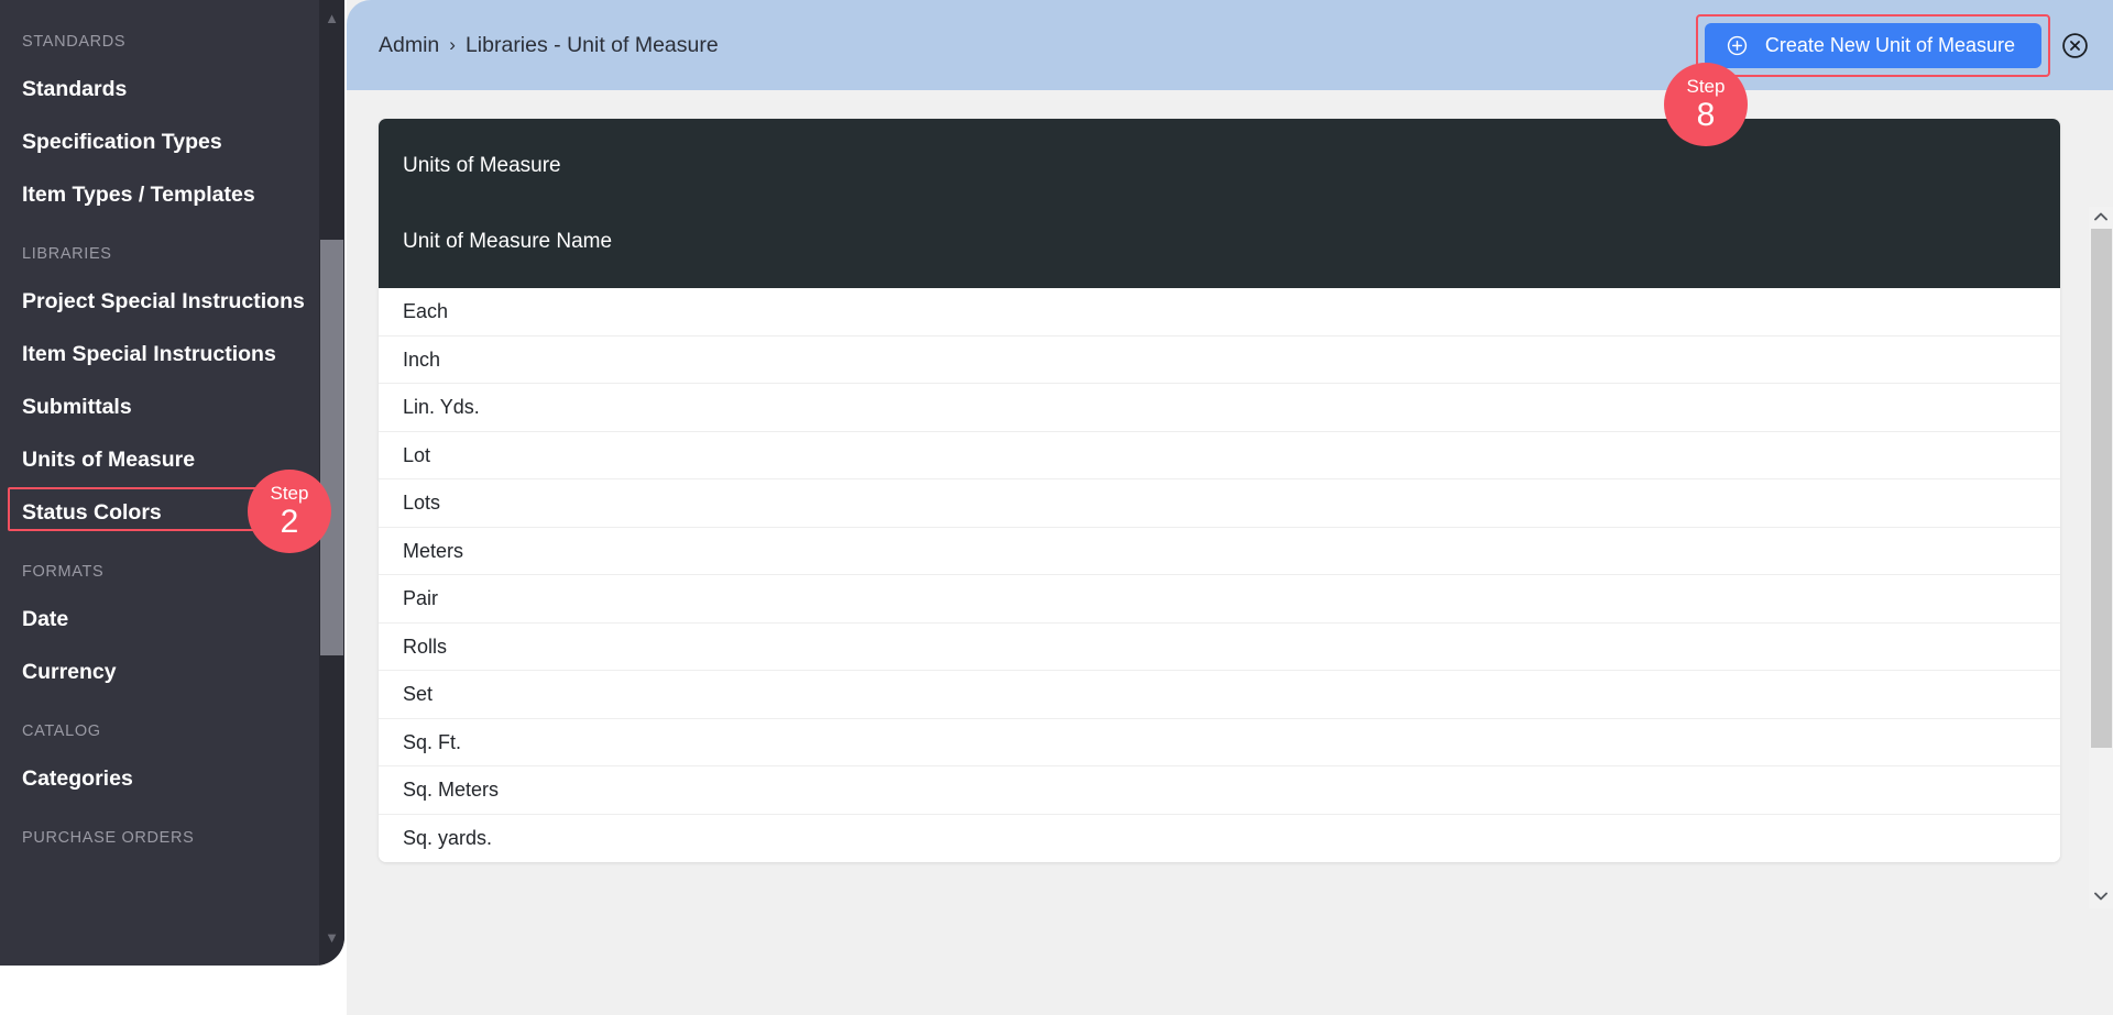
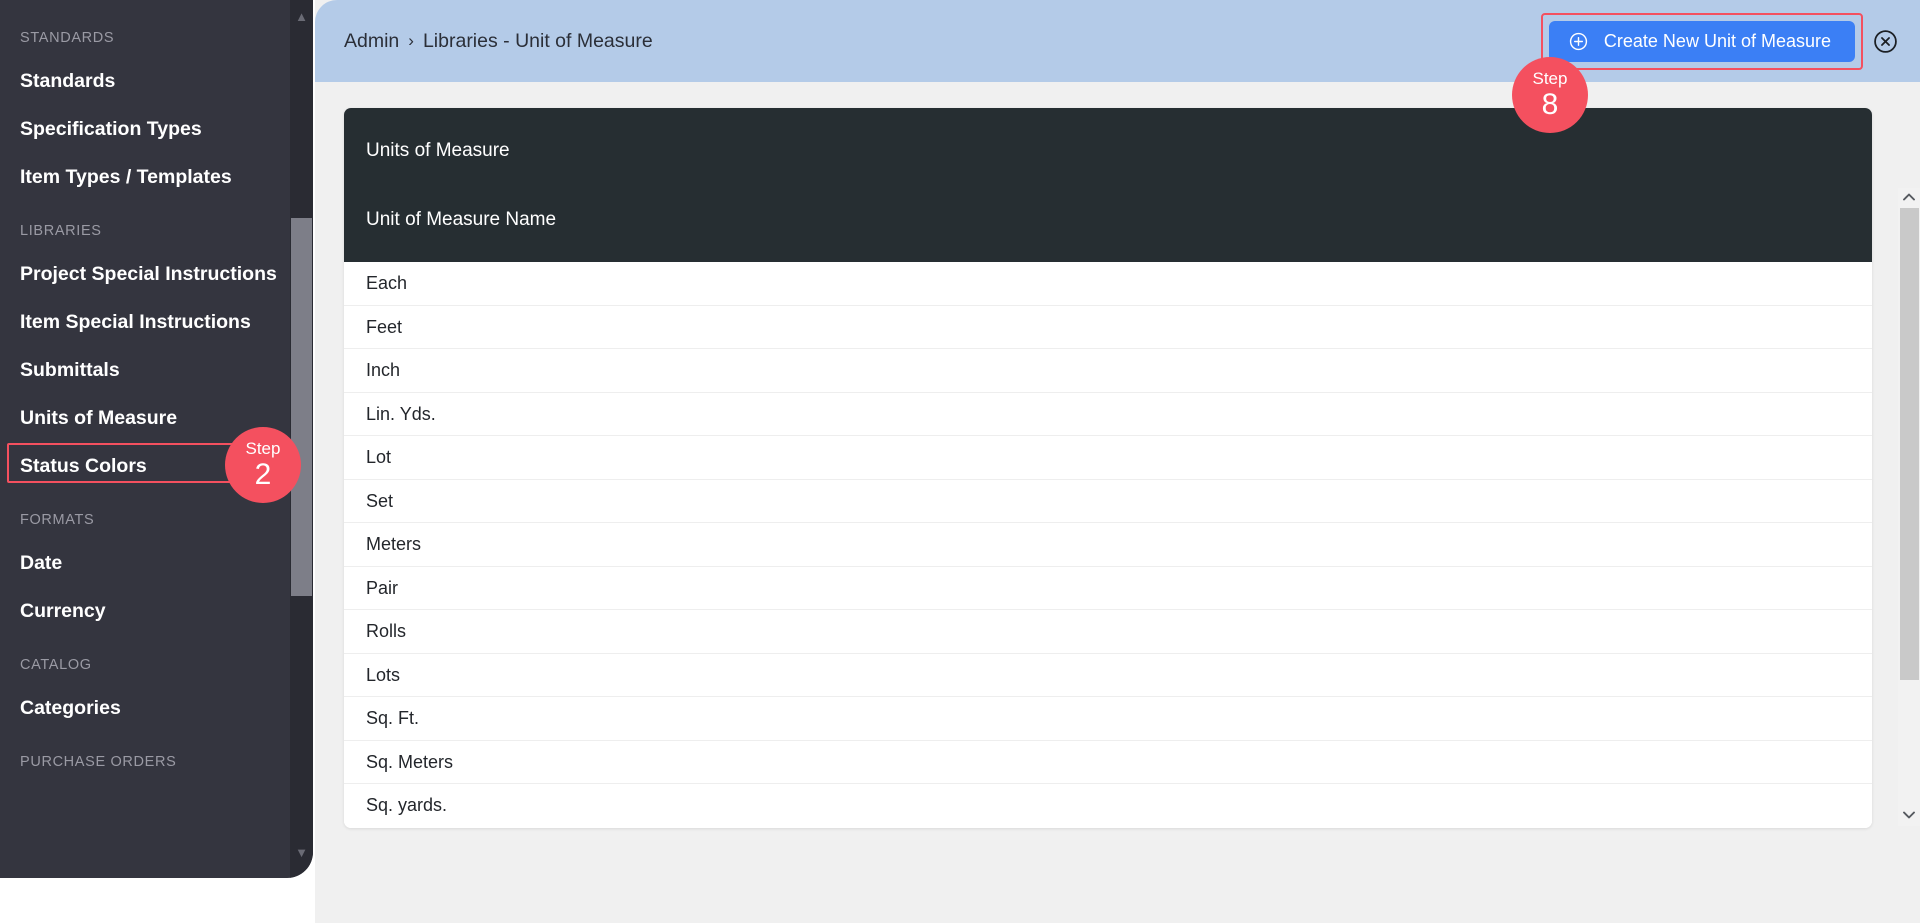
  STANDARDS
  Standards
  Specification Types
  Item Types / Templates
  LIBRARIES
  Project Special Instructions
  Item Special Instructions
  Submittals
  Units of Measure
  Status Colors
  FORMATS
  Date
  Currency
  CATALOG
  Categories
  PURCHASE ORDERS
  ▲
  ▼
  Admin
  ›
  Libraries - Unit of Measure
  Create New Unit of Measure
  Units of Measure
  Unit of Measure Name
  Each
+ Feet
  Inch
  Lin. Yds.
  Lot
- Lots
+ Set
  Meters
  Pair
  Rolls
- Set
+ Lots
  Sq. Ft.
  Sq. Meters
  Sq. yards.
  Step
  2
  Step
  8
